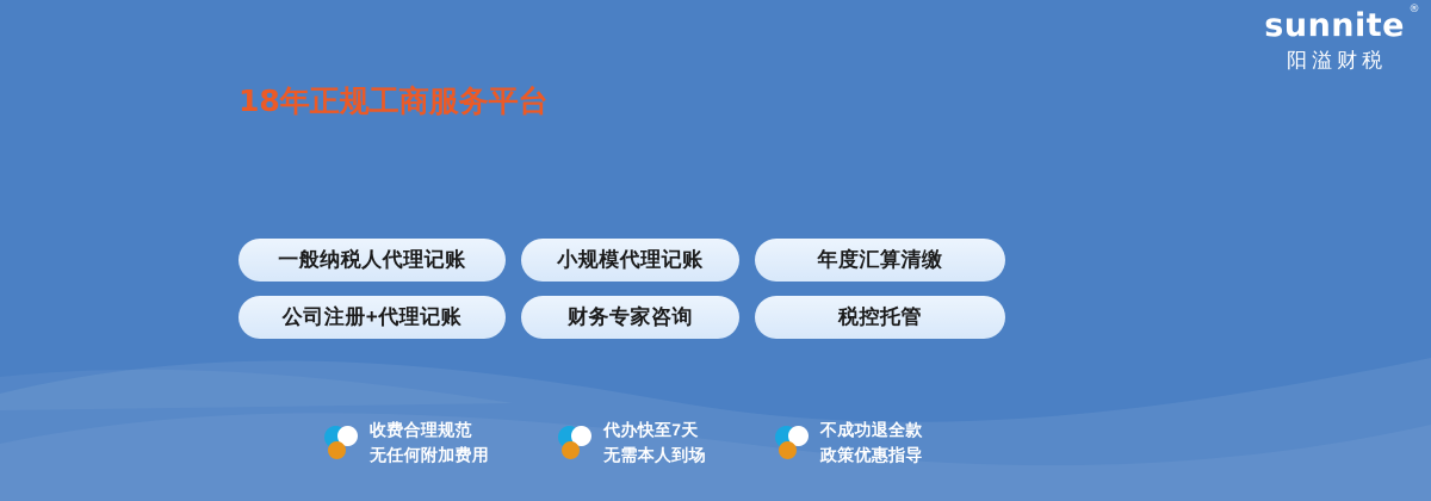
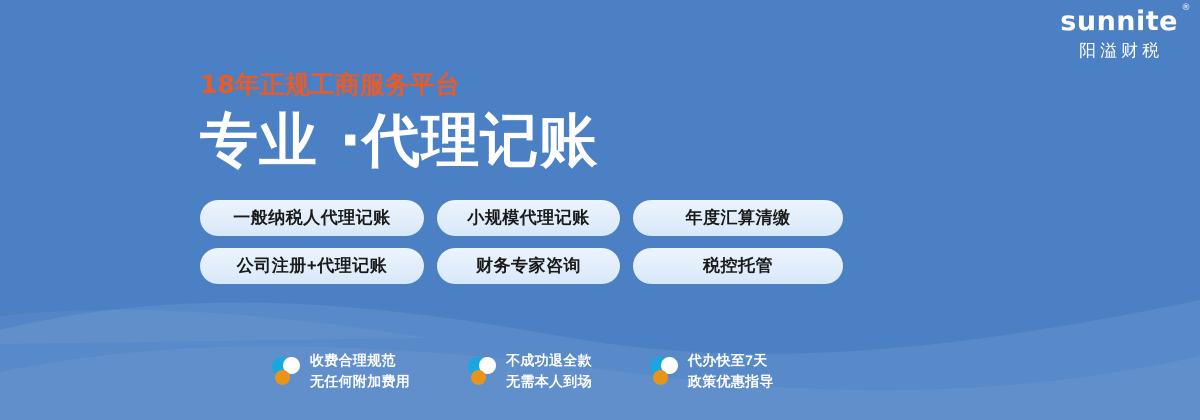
  sunnite
  ®
  阳溢财税
  18年正规工商服务平台
+ 专业 ·代理记账
  一般纳税人代理记账
  小规模代理记账
  年度汇算清缴
  公司注册+代理记账
  财务专家咨询
  税控托管
  收费合理规范
  无任何附加费用
- 代办快至7天
+ 不成功退全款
  无需本人到场
- 不成功退全款
+ 代办快至7天
  政策优惠指导
